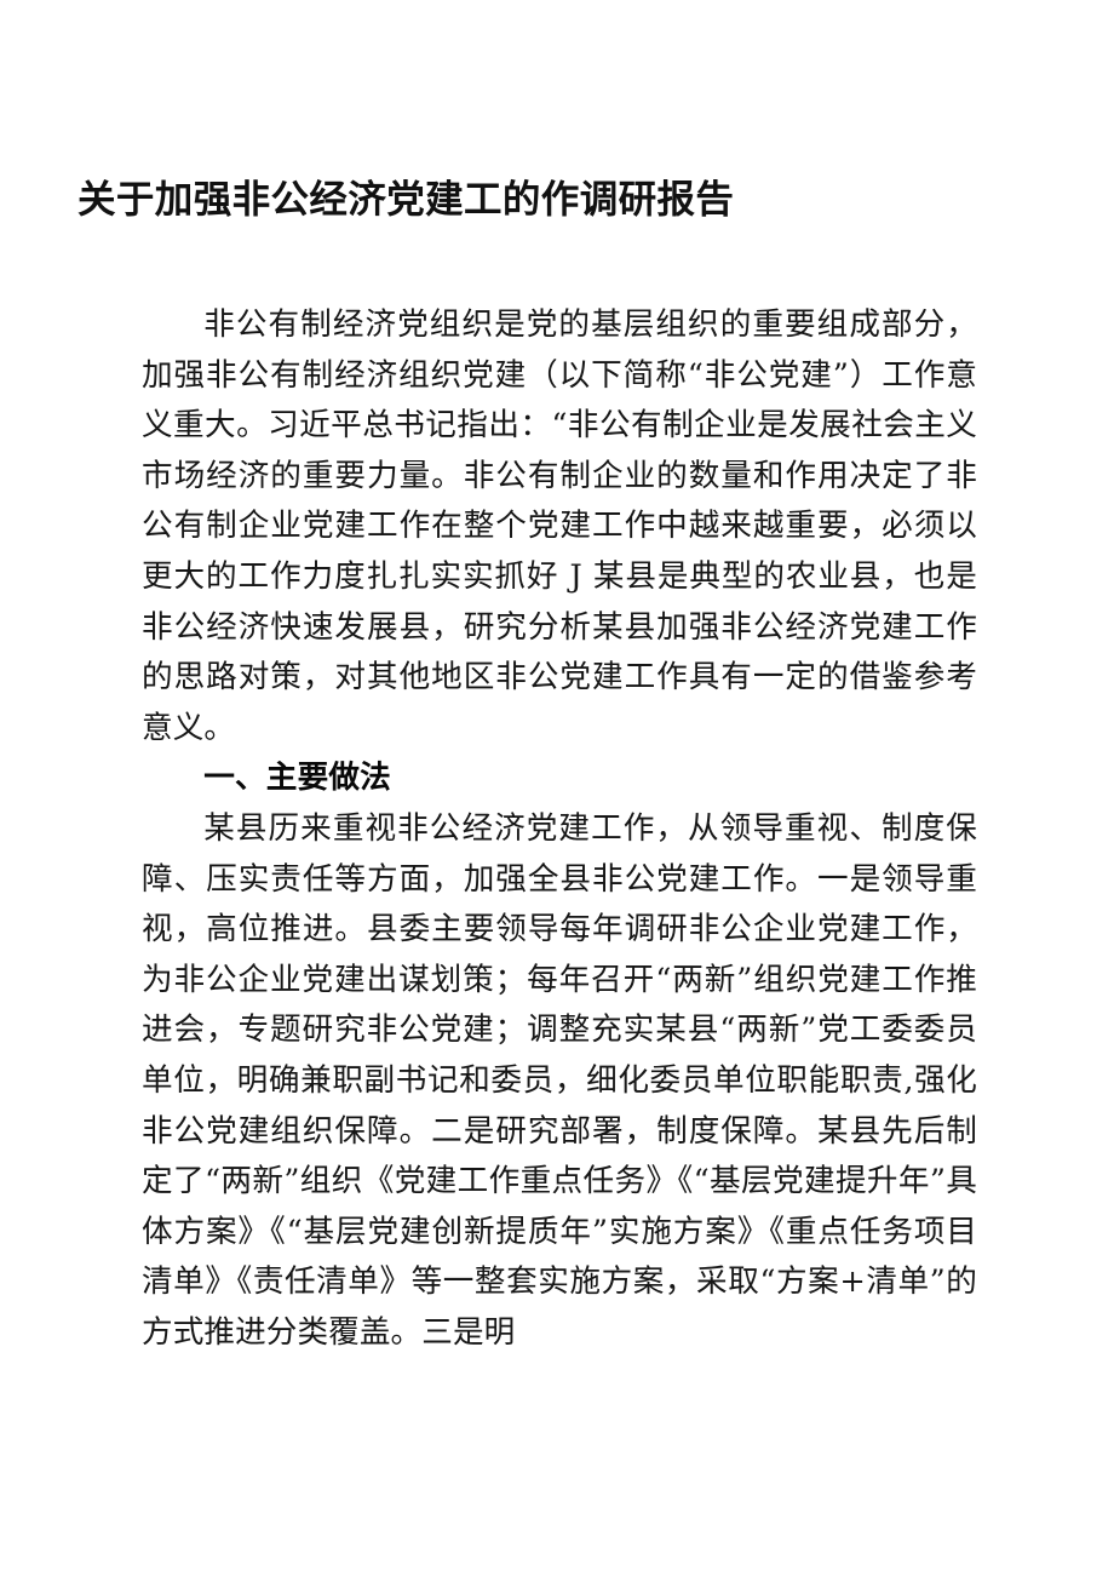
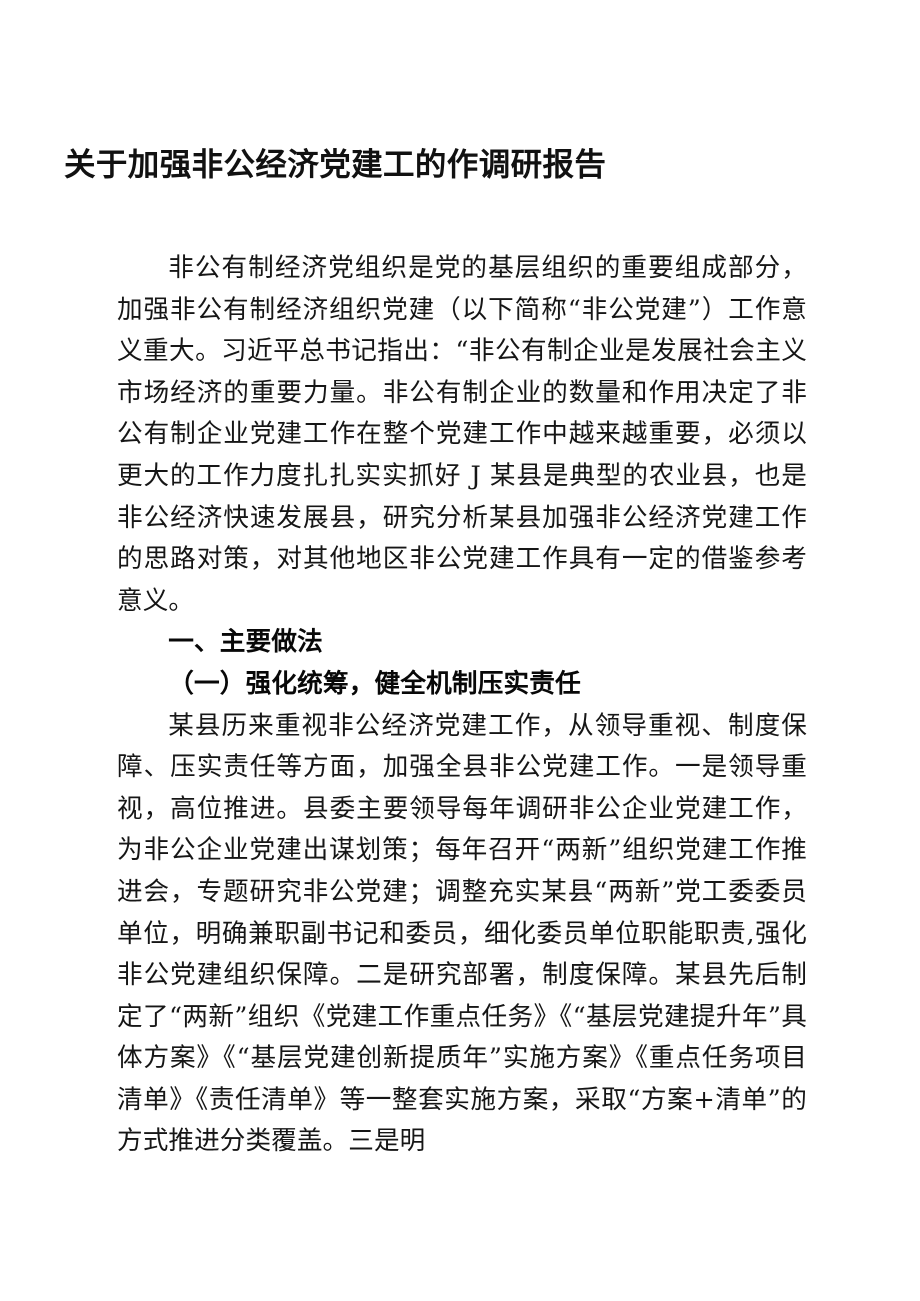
  关于加强非公经济党建工的作调研报告
  非公有制经济党组织是党的基层组织的重要组成部分，加强非公有制经济组织党建（以下简称“非公党建”）工作意义重大。习近平总书记指出：“非公有制企业是发展社会主义市场经济的重要力量。非公有制企业的数量和作用决定了非公有制企业党建工作在整个党建工作中越来越重要，必须以更大的工作力度扎扎实实抓好 J 某县是典型的农业县，也是非公经济快速发展县，研究分析某县加强非公经济党建工作的思路对策，对其他地区非公党建工作具有一定的借鉴参考意义。
  一、主要做法
+ （一）强化统筹，健全机制压实责任
  某县历来重视非公经济党建工作，从领导重视、制度保障、压实责任等方面，加强全县非公党建工作。一是领导重视，高位推进。县委主要领导每年调研非公企业党建工作，为非公企业党建出谋划策；每年召开“两新”组织党建工作推进会，专题研究非公党建；调整充实某县“两新”党工委委员单位，明确兼职副书记和委员，细化委员单位职能职责,强化非公党建组织保障。二是研究部署，制度保障。某县先后制定了“两新”组织《党建工作重点任务》《“基层党建提升年”具体方案》《“基层党建创新提质年”实施方案》《重点任务项目清单》《责任清单》等一整套实施方案，采取“方案+清单”的方式推进分类覆盖。三是明
